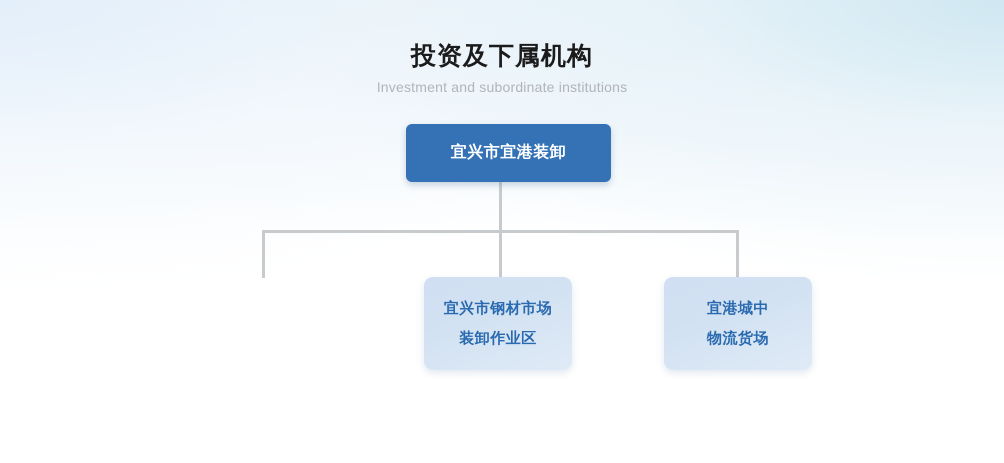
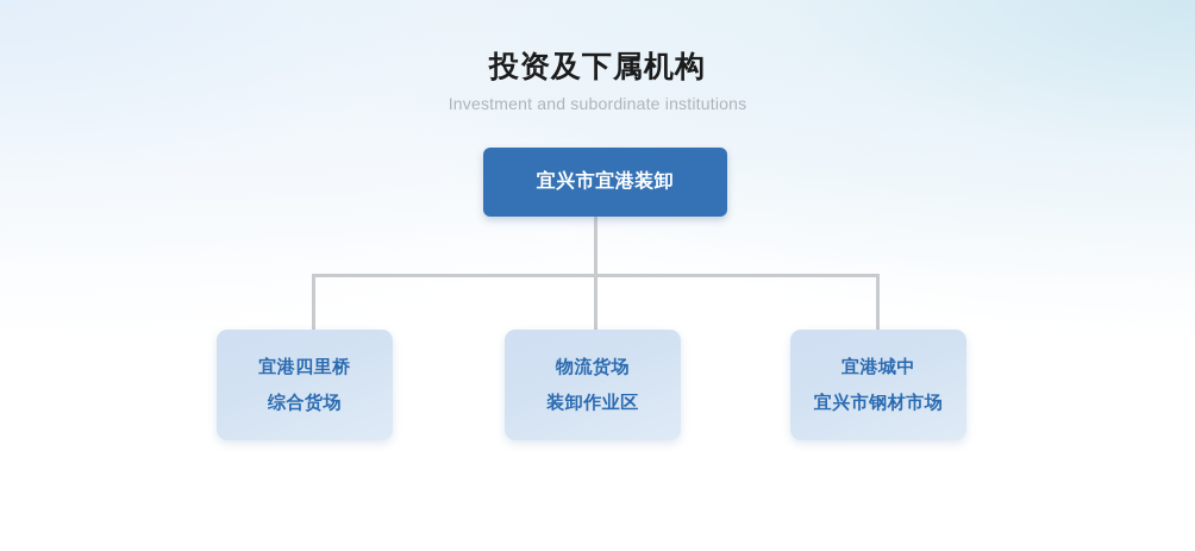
  投资及下属机构
  Investment and subordinate institutions
  宜兴市宜港装卸
+ 宜港四里桥
+ 综合货场
- 宜兴市钢材市场
+ 物流货场
  装卸作业区
  宜港城中
- 物流货场
+ 宜兴市钢材市场
